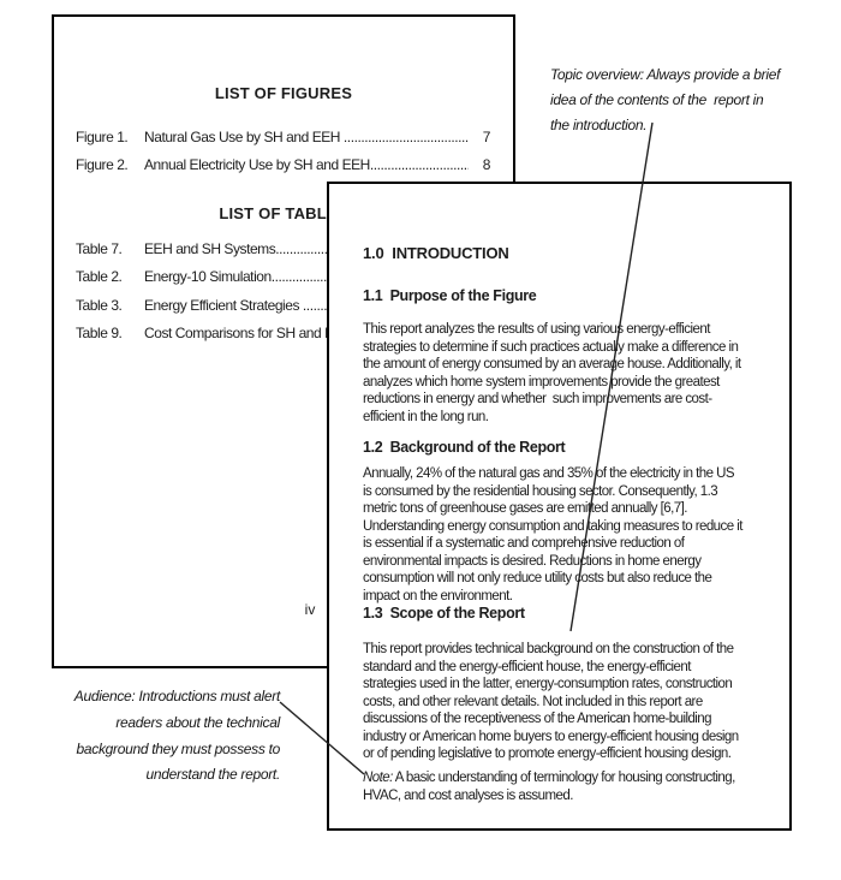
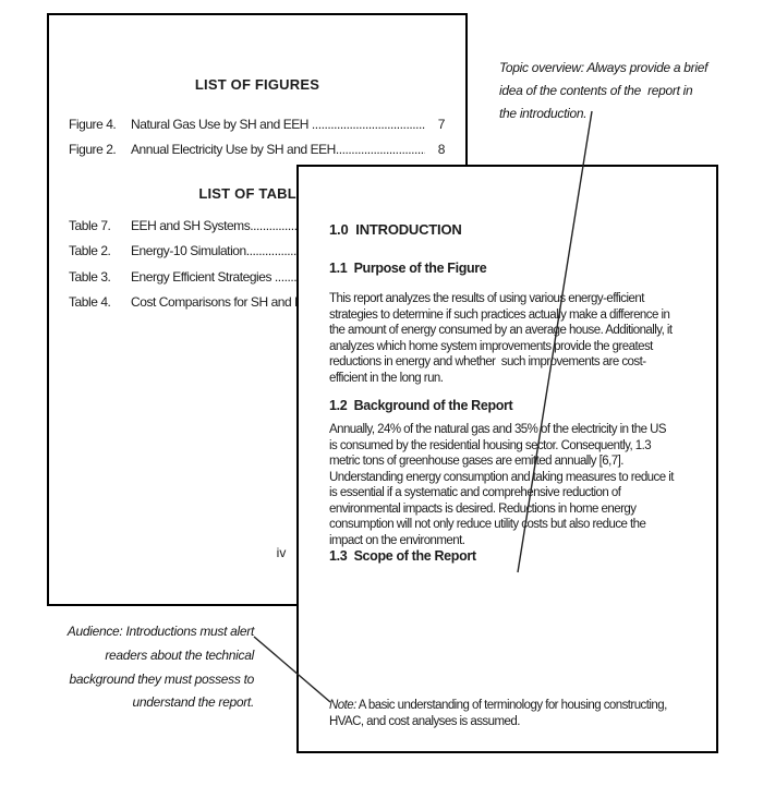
  LIST OF FIGURES
- Figure 1.
+ Figure 4.
  Natural Gas Use by SH and EEH
  7
  Figure 2.
  Annual Electricity Use by SH and EEH
  8
  LIST OF TABL
  Table 7.
  EEH and SH Systems
  Table 2.
  Energy-10 Simulation
  Table 3.
  Energy Efficient Strategies
- Table 9.
+ Table 4.
  Cost Comparisons for SH and
  iv
  1.0 INTRODUCTION
  1.1 Purpose of the Figure
  This report analyzes the results of using variou energy-efficient
  strategies to determine if such practices actualy make a difference in
  the amount of energy consumed by an averae house. Additionally, it
  analyzes which home system improvements provide the greatest
  reductions in energy and whether such improvements are cost-
  efficient in the long run.
  1.2 Background of the Report
  Annually, 24% of the natural gas and 35% of the electricity in the US
  is consumed by the residential housing sector. Consequently, 1.3
  metric tons of greenhouse gases are emitted annually [6,7].
  Understanding energy consumption and taking measures to reduce it
  is essential if a systematic and comprehnsive reduction of
  environmental impacts is desired. Redutions in home energy
  consumption will not only reduce utility costs but also reduce the
  impact on the environment.
  1.3 Scope of the Report
- This report provides technical background on the construction of the
- standard and the energy-efficient house, the energy-efficient
- strategies used in the latter, energy-consumption rates, construction
- costs, and other relevant details. Not included in this report are
- discussions of the receptiveness of the American home-building
- industry or American home buyers to energy-efficient housing design
- or of pending legislative to promote energy-efficient housing design.
  Note: A basic understanding of terminology for housing constructing,
  HVAC, and cost analyses is assumed.
  Topic overview: Always provide a brief
  idea of the contents of the report in
  the introduction.
  Audience: Introductions must alert
  readers about the technical
  background they must possess to
  understand the report.
